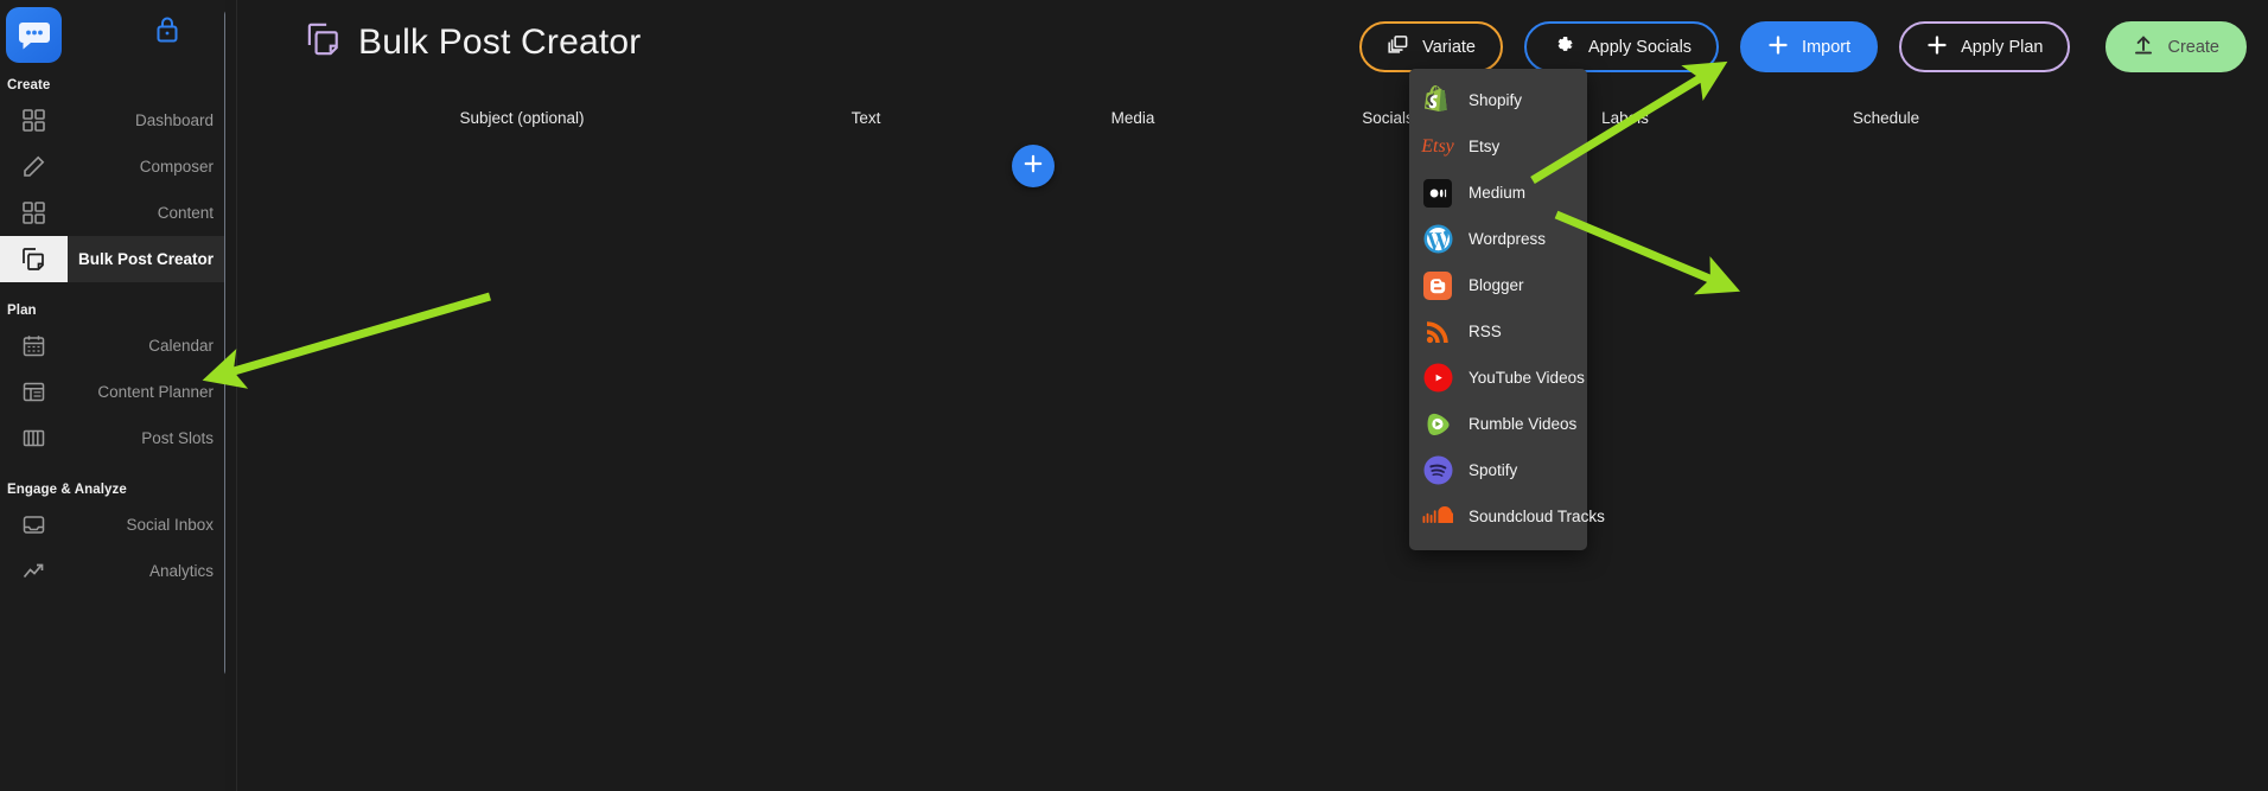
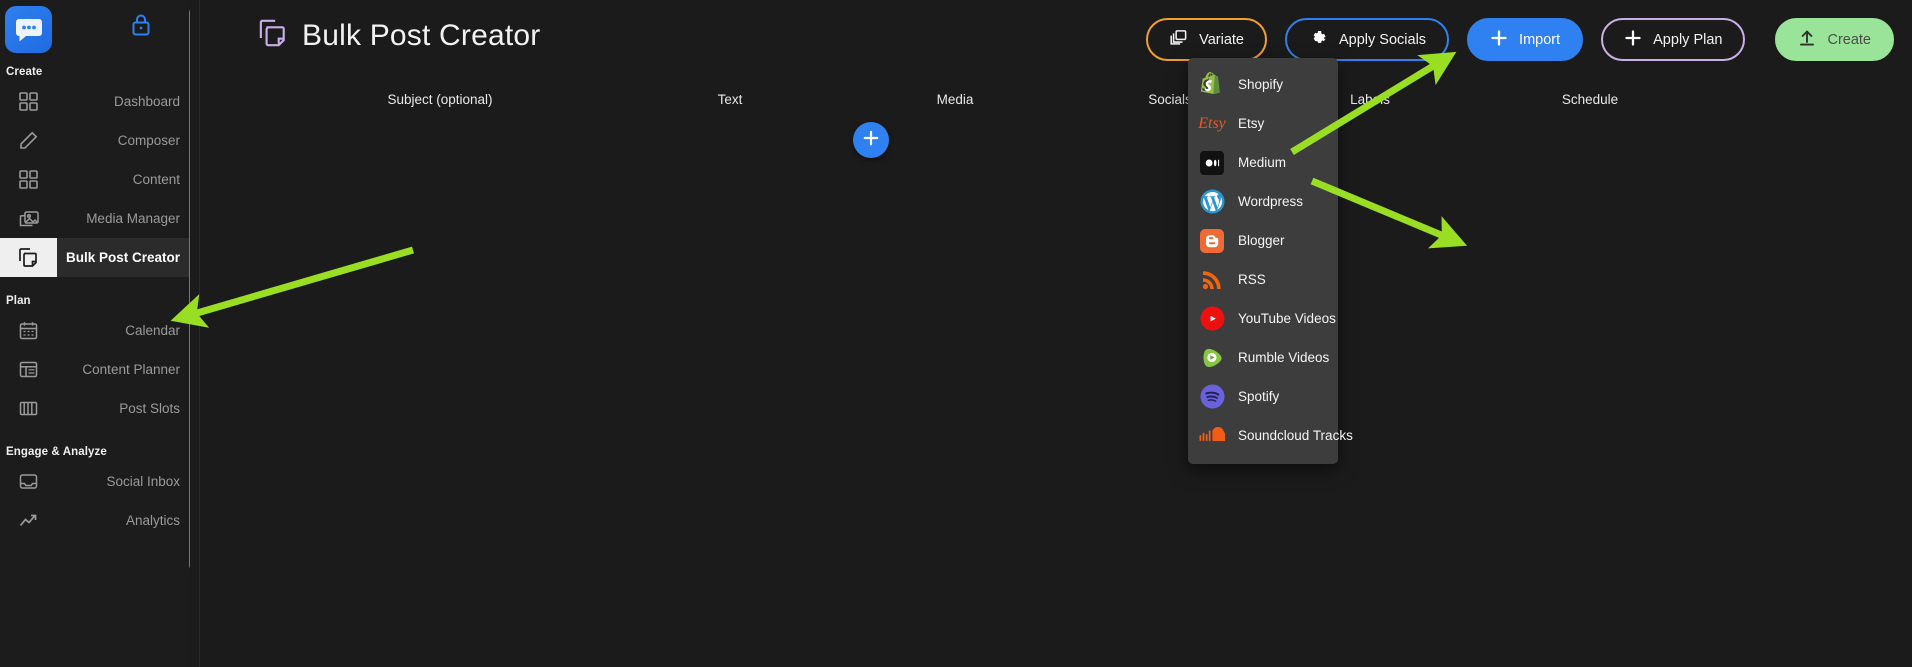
  Create
  Dashboard
  Composer
  Content
+ Media Manager
  Bulk Post Creator
  Plan
  Calendar
  Content Planner
  Post Slots
  Engage & Analyze
  Social Inbox
  Analytics
  Bulk Post Creator
  Variate
  Apply Socials
  Import
  Apply Plan
  Create
  Subject (optional)
  Text
  Media
  Social
  Schedule
  Shopify
  Etsy
  Etsy
  Medium
  Wordpress
  Blogger
  RSS
  YouTube Videos
  Rumble Videos
  Spotify
  Soundcloud Tracks
